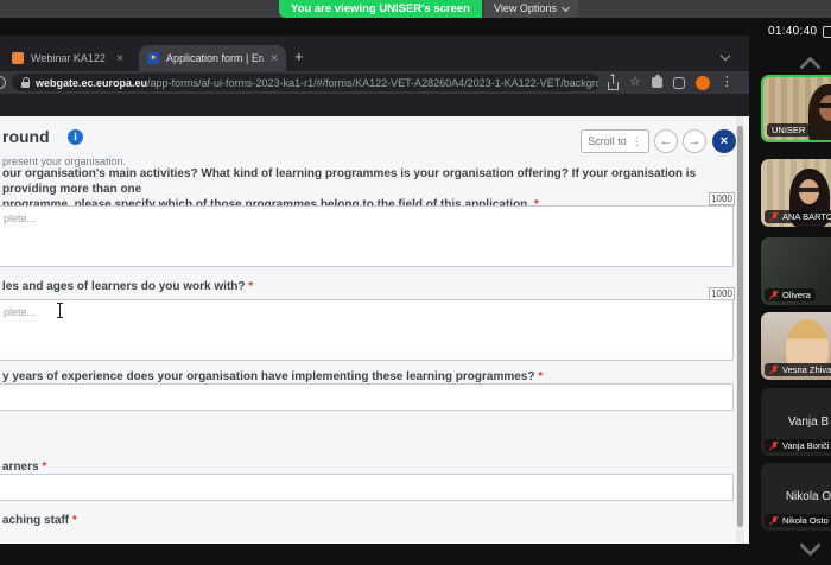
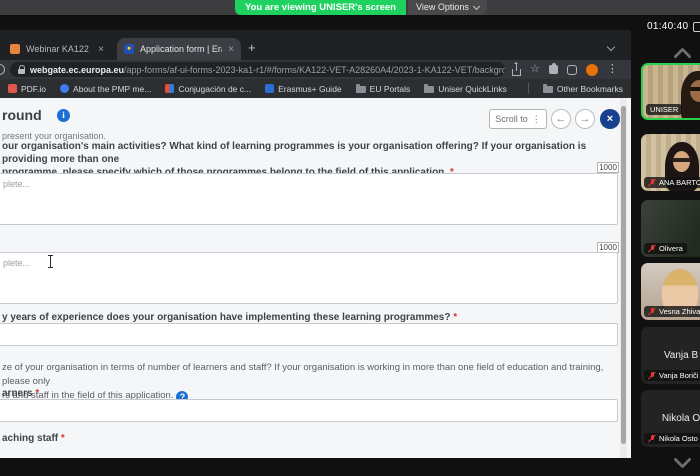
  You are viewing UNISER's screen
  View Options
  01:40:40
  ×
  ×
  +
  webgate.ec.europa.eu/app-forms/af-ui-forms-2023-ka1-r1/#/forms/KA122-VET-A28260A4/2023-1-KA122-VET/backgro
  ☆
  ⋮
+ PDF.io
+ About the PMP me...
+ Conjugación de c...
+ Erasmus+ Guide
+ EU Portals
+ Uniser QuickLinks
+ Other Bookmarks
  round
  i
  Scroll to
  ⋮
  ←
  →
  ×
  present your organisation.
  our organisation's main activities? What kind of learning programmes is your organisation offering? If your organisation is providing more than one
  1000
  plete...
- les and ages of learners do you work with? *
  1000
  plete...
  y years of experience does your organisation have implementing these learning programmes? *
+ ze of your organisation in terms of number of learners and staff? If your organisation is working in more than one field of education and training, please only
+ rs and staff in the field of this application. ?
  arners *
  aching staff *
  UNISER
  ANA BARTO
  Olivera
  Vesna Zhiva
  Vanja B
  Vanja Boriči
  Nikola O
  Nikola Osto
